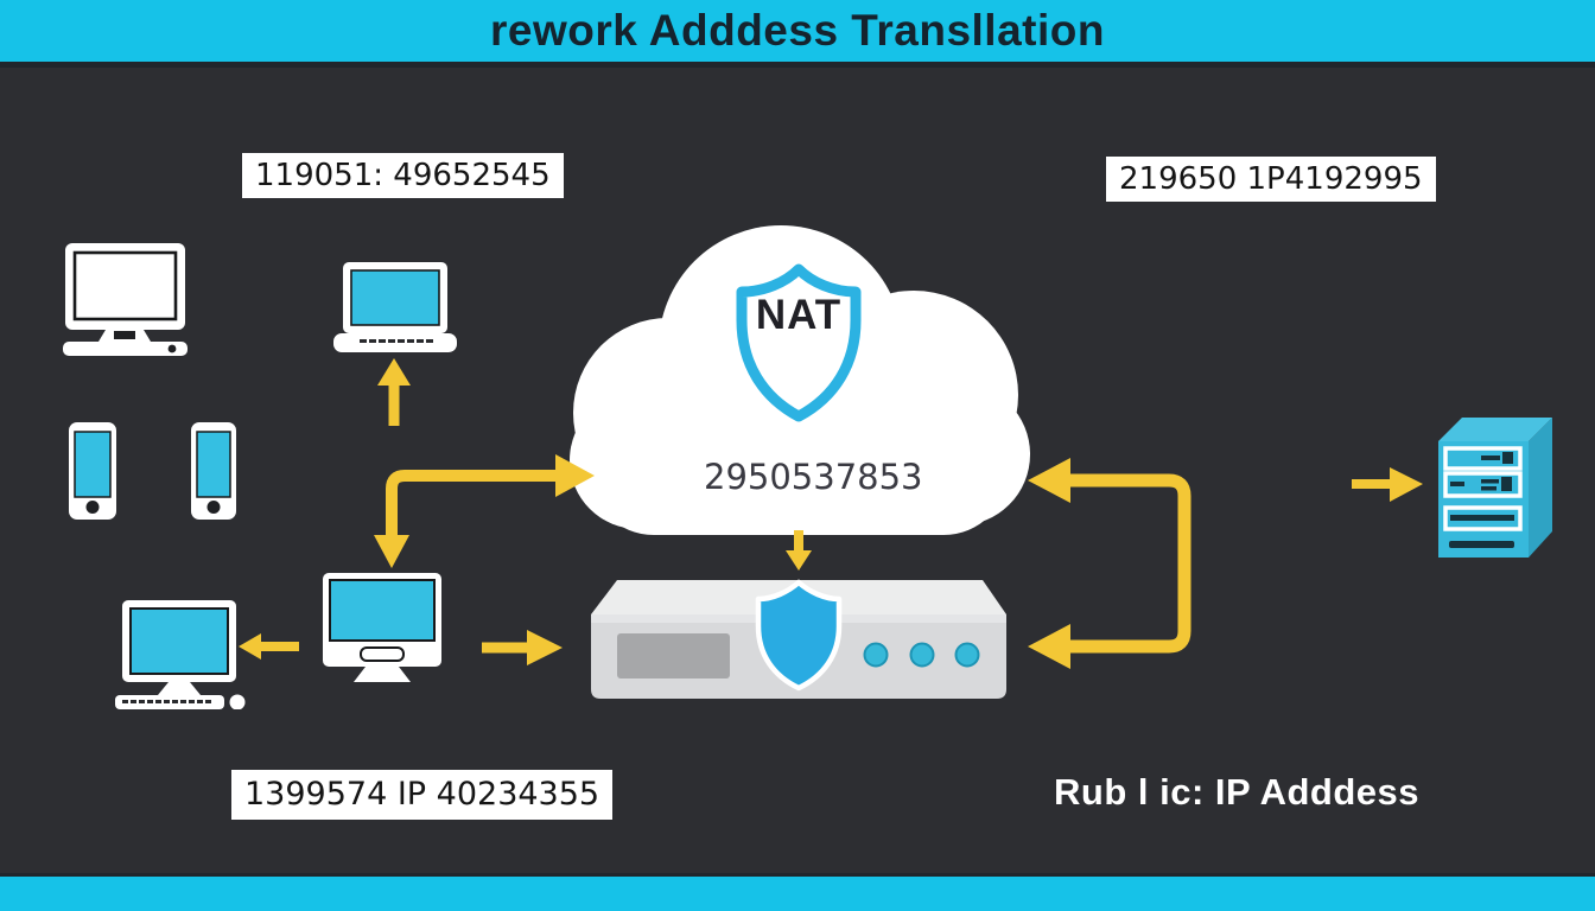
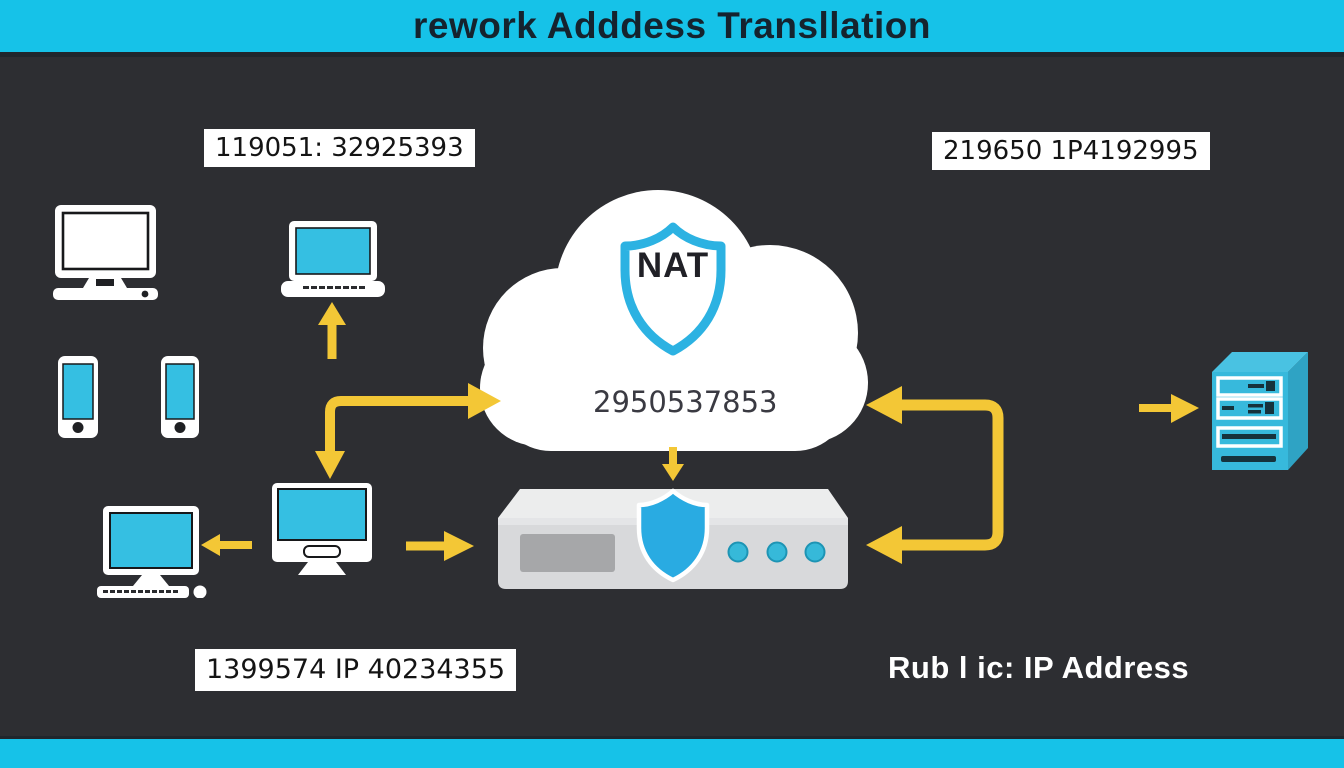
  rework Adddess Transllation
- 119051: 49652545
+ 119051: 32925393
  219650 1P4192995
  1399574 IP 40234355
- Rub l ic: IP Adddess
+ Rub l ic: IP Address
  NAT
  2950537853
